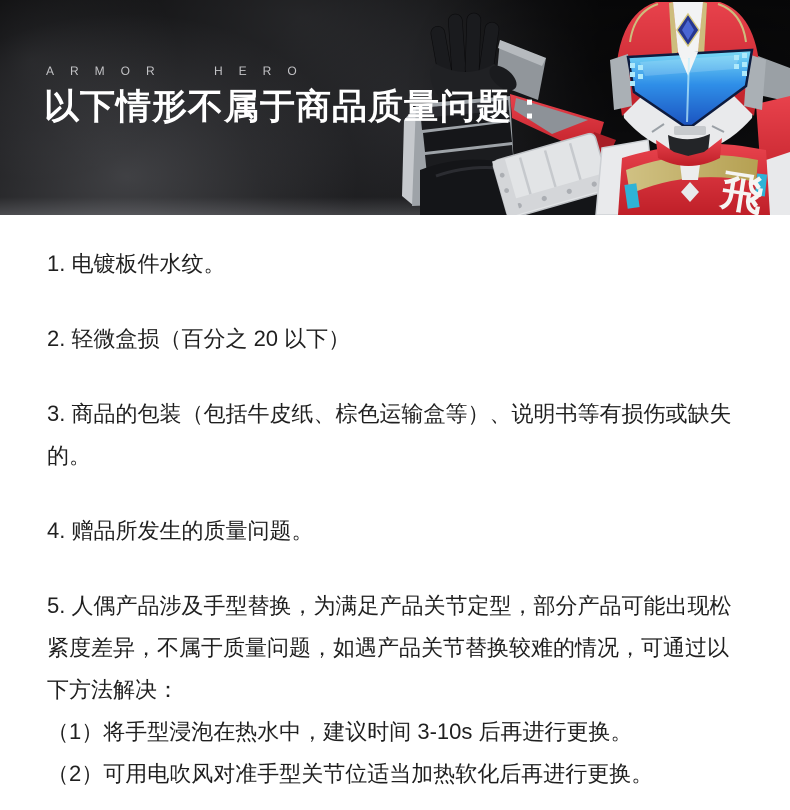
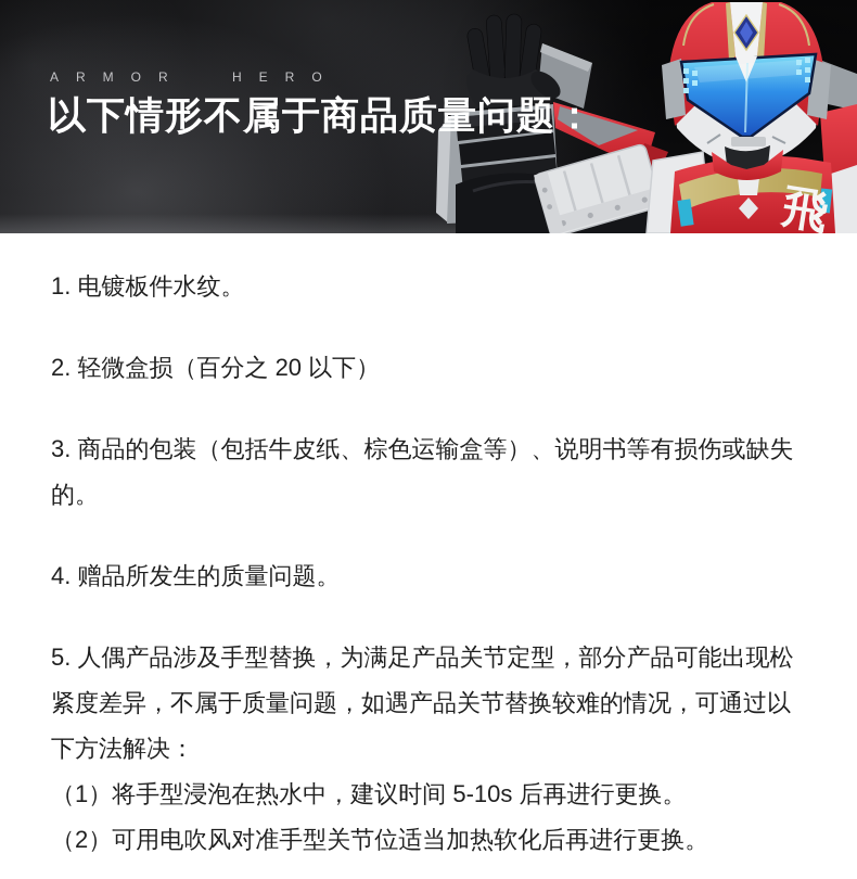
  ARMOR HERO
  以下情形不属于商品质量问题：
  1. 电镀板件水纹。
  2. 轻微盒损（百分之 20 以下）
  3. 商品的包装（包括牛皮纸、棕色运输盒等）、说明书等有损伤或缺失的。
  4. 赠品所发生的质量问题。
  5. 人偶产品涉及手型替换，为满足产品关节定型，部分产品可能出现松紧度差异，不属于质量问题，如遇产品关节替换较难的情况，可通过以下方法解决：
- （1）将手型浸泡在热水中，建议时间 3-10s 后再进行更换。
+ （1）将手型浸泡在热水中，建议时间 5-10s 后再进行更换。
  （2）可用电吹风对准手型关节位适当加热软化后再进行更换。
